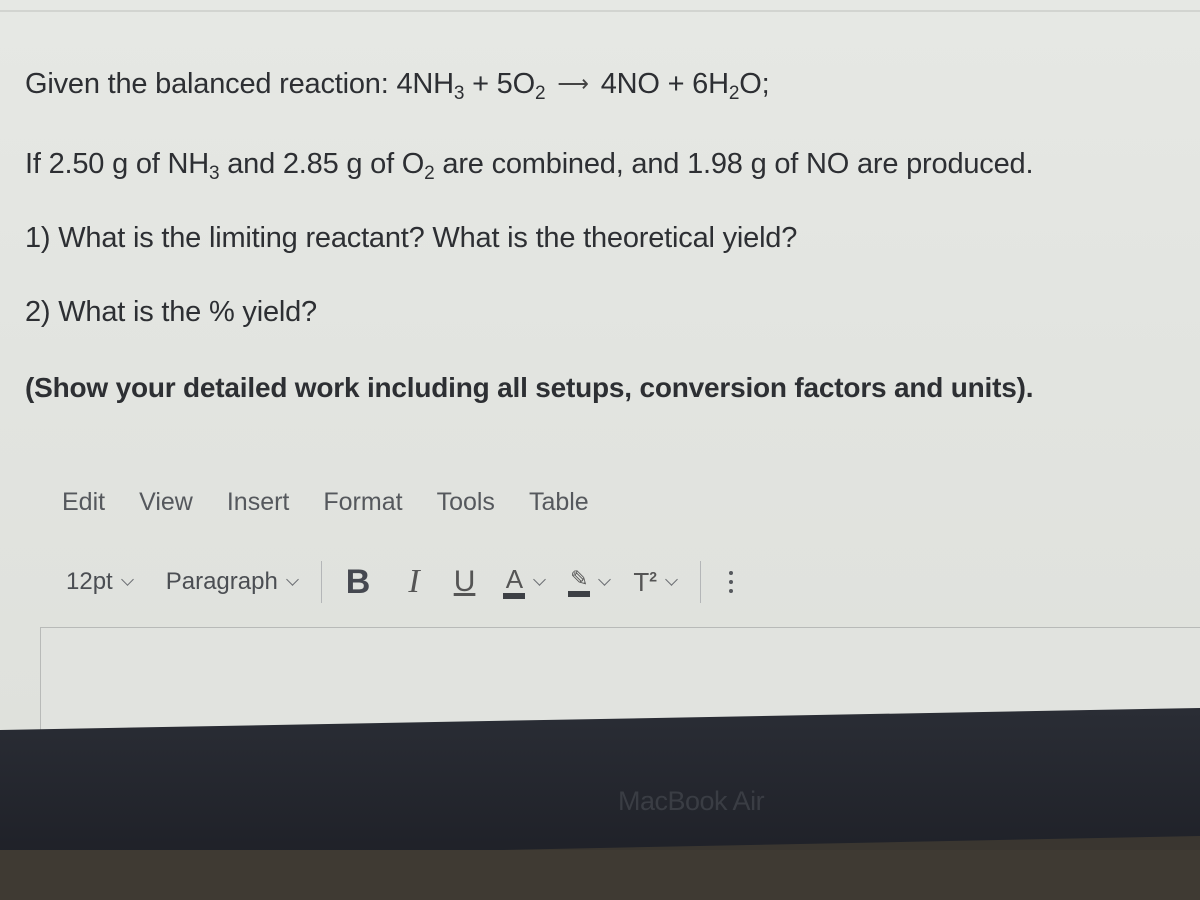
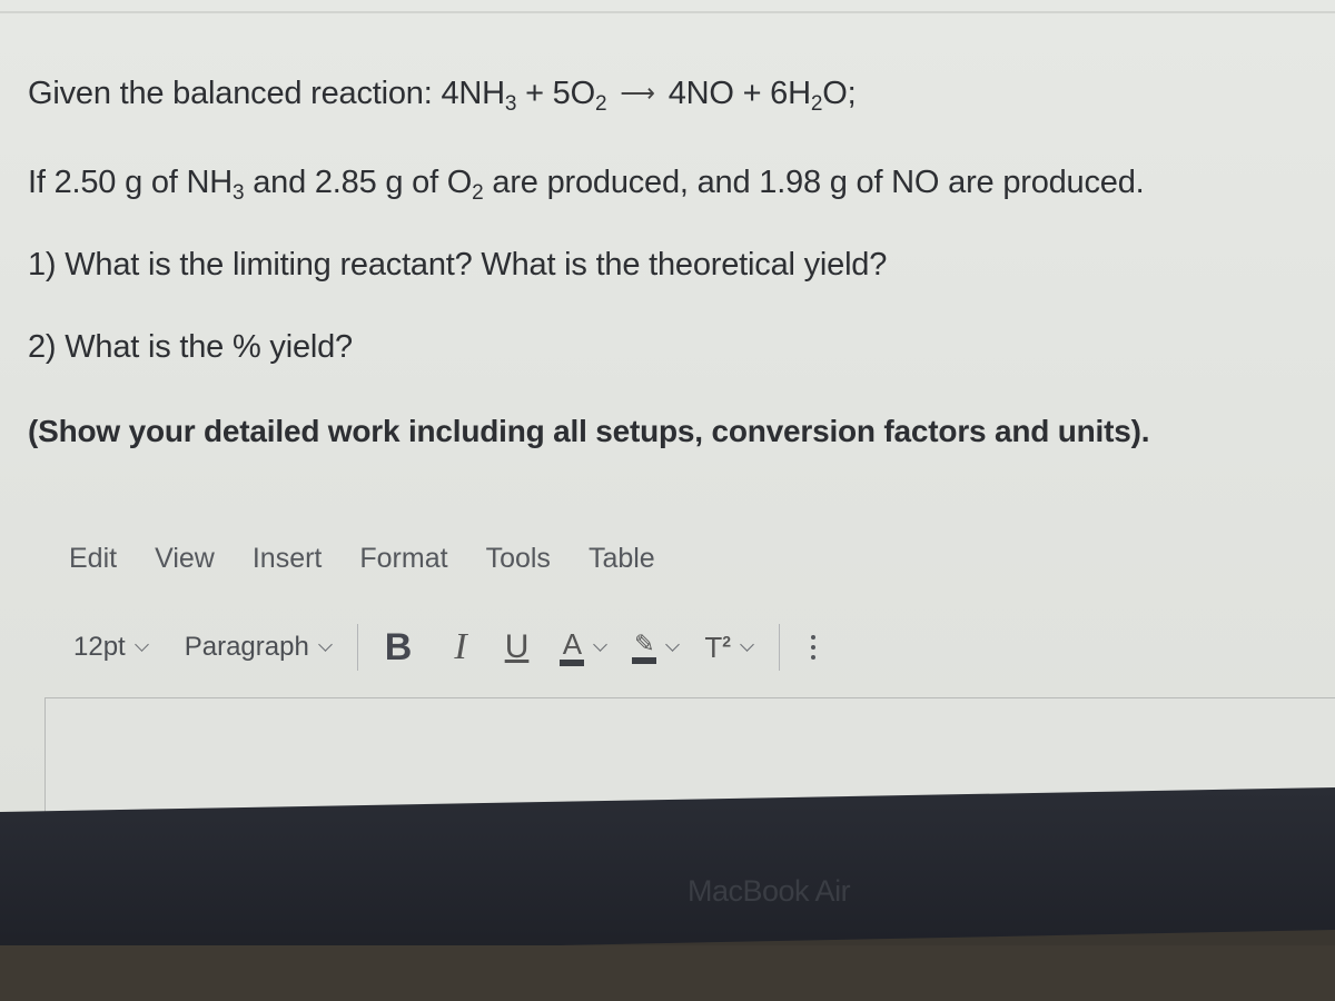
  Given the balanced reaction: 4NH3 + 5O2 ⟶ 4NO + 6H2O;
- If 2.50 g of NH3 and 2.85 g of O2 are combined, and 1.98 g of NO are produced.
+ If 2.50 g of NH3 and 2.85 g of O2 are produced, and 1.98 g of NO are produced.
  1) What is the limiting reactant? What is the theoretical yield?
  2) What is the % yield?
  (Show your detailed work including all setups, conversion factors and units).
  Edit
  View
  Insert
  Format
  Tools
  Table
  12pt
  Paragraph
  B
  I
  U
  A
  ✎
  T2
  MacBook Air
